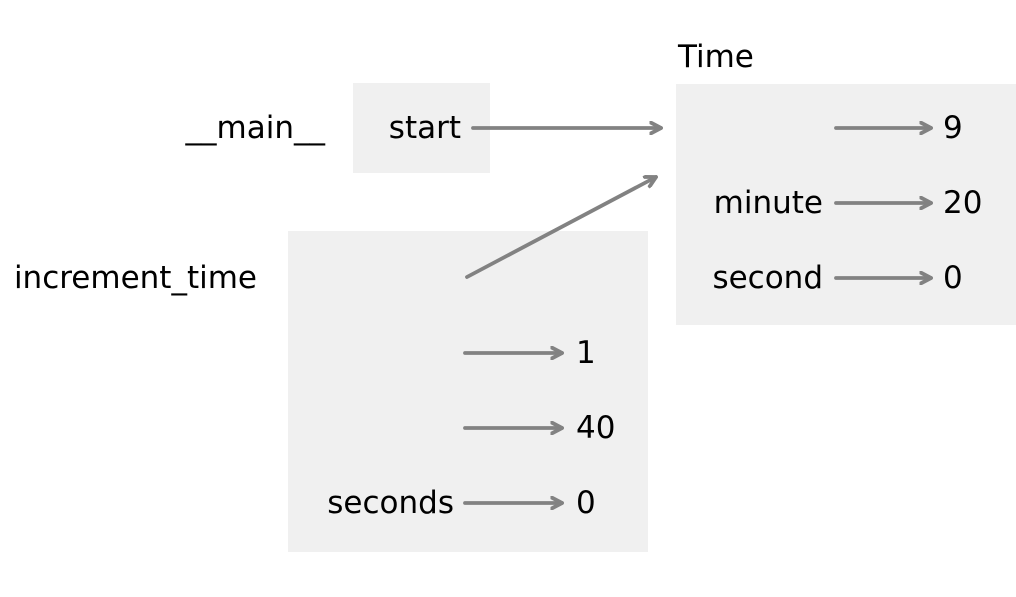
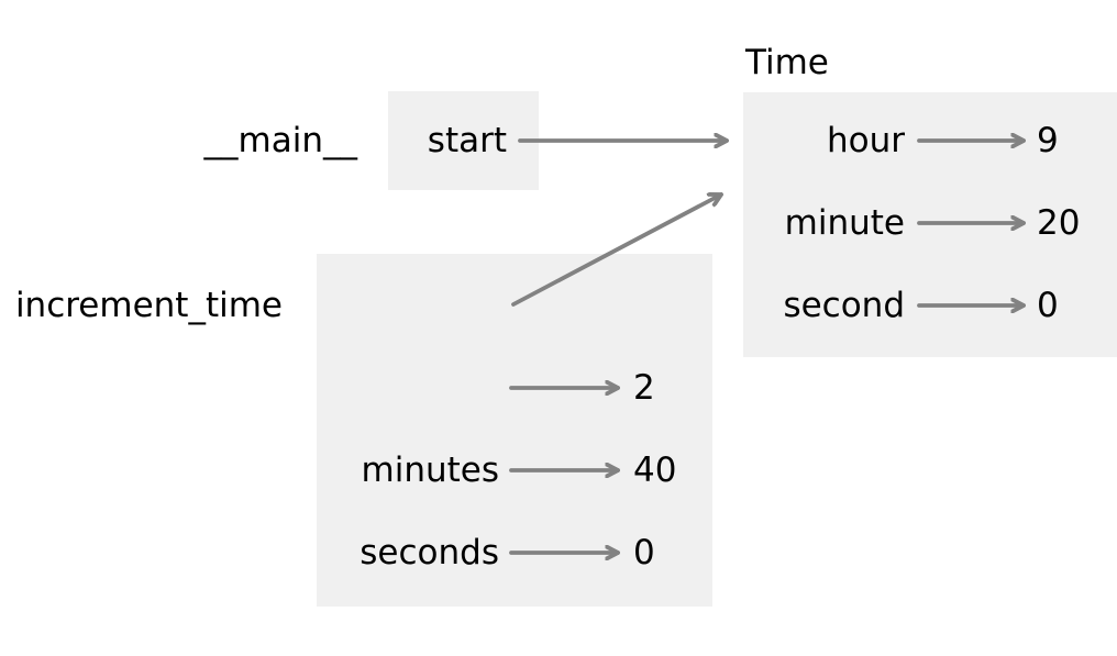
  __main__
  increment_time
  start
  Time
+ hour
  9
  minute
  20
  second
  0
- 1
+ 2
+ minutes
  40
  seconds
  0
